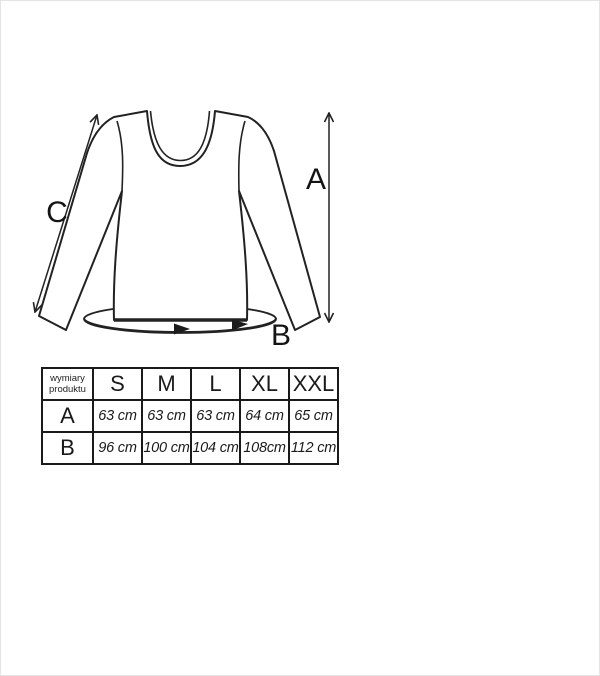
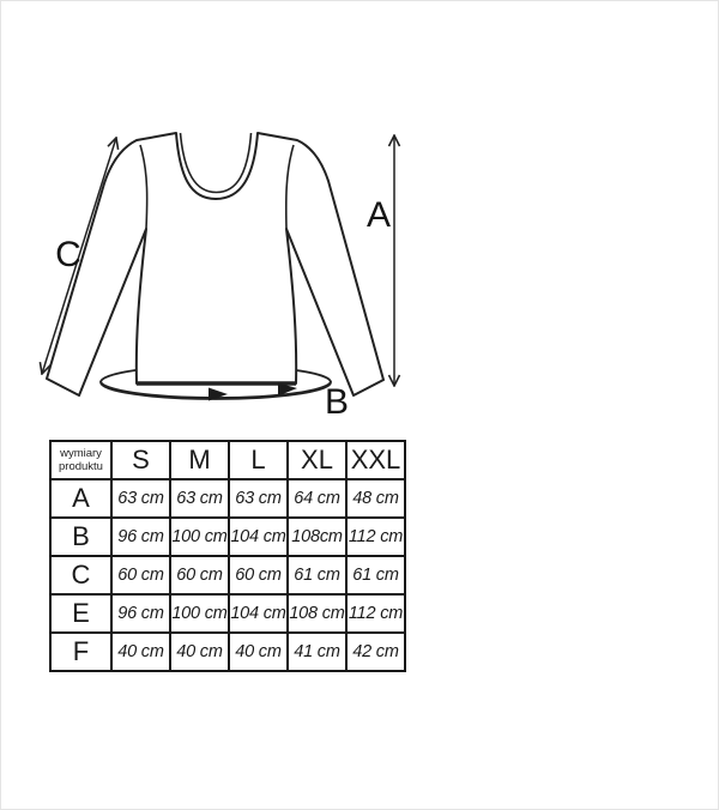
  A
  B
  C
  wymiary produktu	S	M	L	XL	XXL
- A	63 cm	63 cm	63 cm	64 cm	65 cm
+ A	63 cm	63 cm	63 cm	64 cm	48 cm
  B	96 cm	100 cm	104 cm	108cm	112 cm
+ C	60 cm	60 cm	60 cm	61 cm	61 cm
+ E	96 cm	100 cm	104 cm	108 cm	112 cm
+ F	40 cm	40 cm	40 cm	41 cm	42 cm
